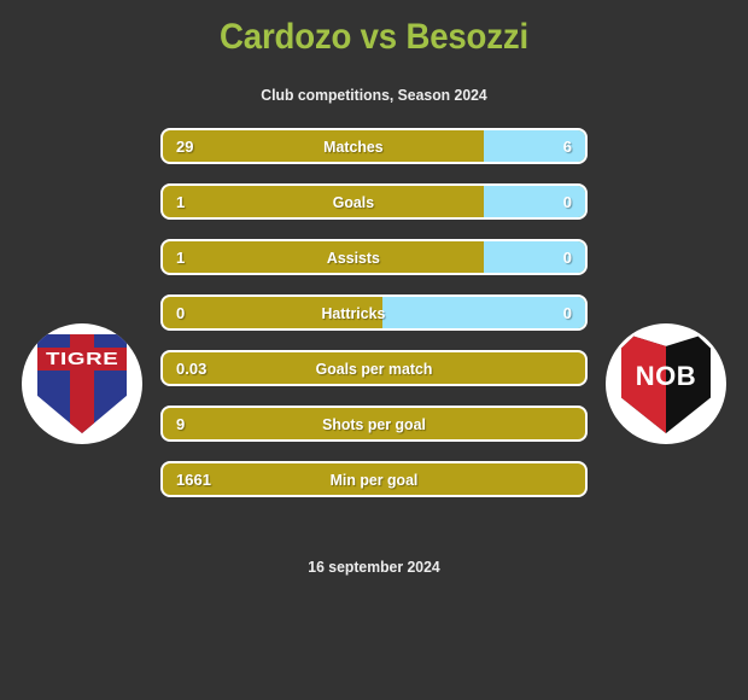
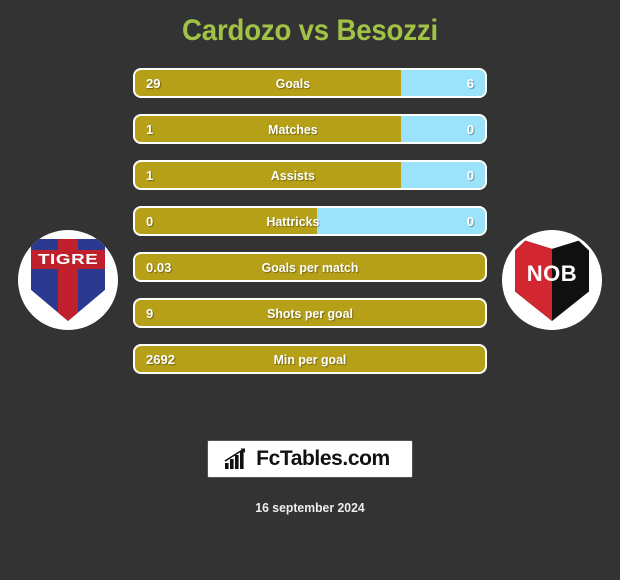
  Cardozo vs Besozzi
- Club competitions, Season 2024
  TIGRE
  NOB
  29
- Matches
+ Goals
  6
  1
- Goals
+ Matches
  0
  1
  Assists
  0
  0
  Hattricks
  0
  0.03
  Goals per match
  9
  Shots per goal
- 1661
+ 2692
  Min per goal
+ FcTables.com
  16 september 2024
